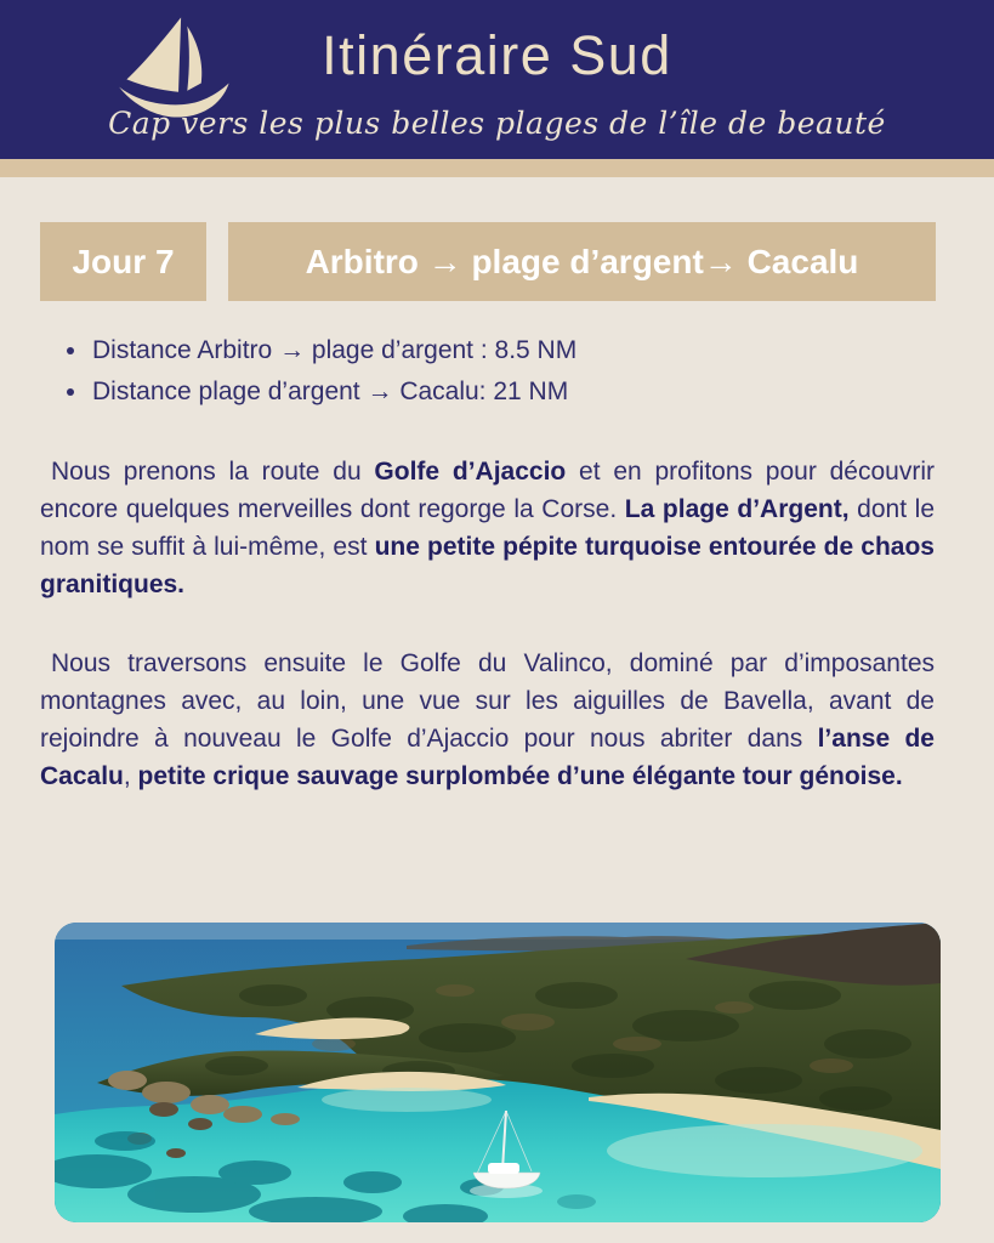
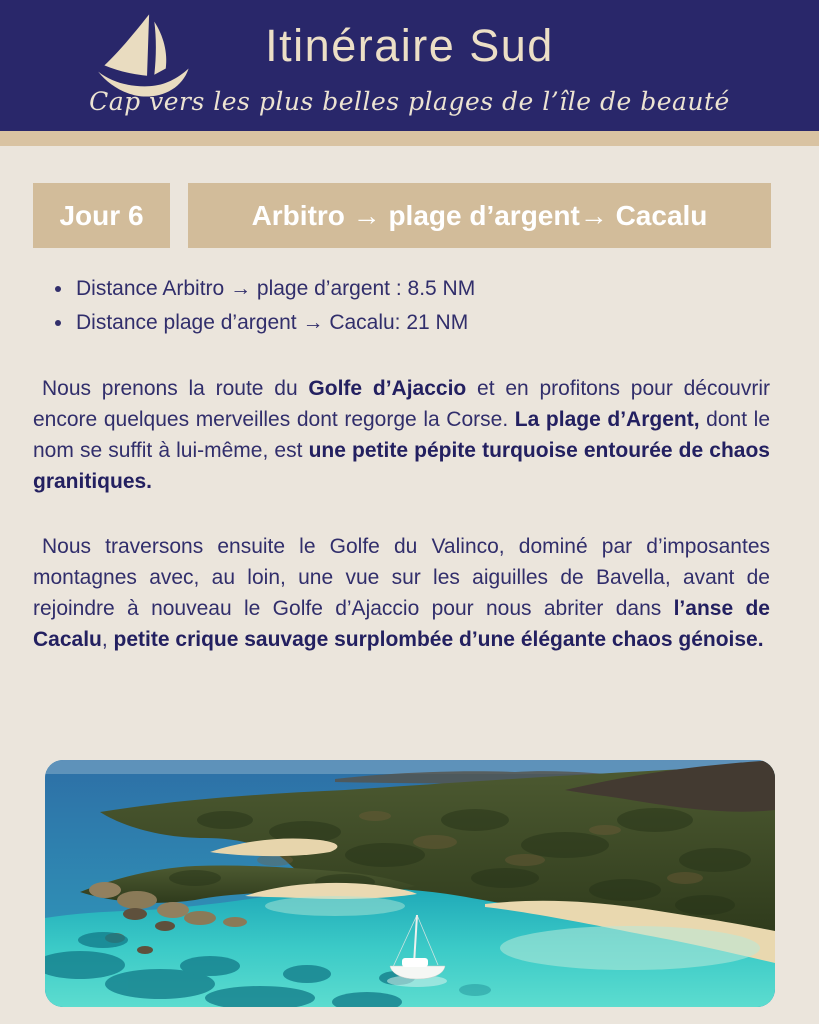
  Itinéraire Sud
  Cap vers les plus belles plages de l’île de beauté
- Jour 7
+ Jour 6
  Arbitro → plage d’argent→ Cacalu
  Distance Arbitro → plage d’argent : 8.5 NM
  Distance plage d’argent → Cacalu: 21 NM
  Nous prenons la route du Golfe d’Ajaccio et en profitons pour découvrir encore quelques merveilles dont regorge la Corse. La plage d’Argent, dont le nom se suffit à lui-même, est une petite pépite turquoise entourée de chaos granitiques.
- Nous traversons ensuite le Golfe du Valinco, dominé par d’imposantes montagnes avec, au loin, une vue sur les aiguilles de Bavella, avant de rejoindre à nouveau le Golfe d’Ajaccio pour nous abriter dans l’anse de Cacalu, petite crique sauvage surplombée d’une élégante tour génoise.
+ Nous traversons ensuite le Golfe du Valinco, dominé par d’imposantes montagnes avec, au loin, une vue sur les aiguilles de Bavella, avant de rejoindre à nouveau le Golfe d’Ajaccio pour nous abriter dans l’anse de Cacalu, petite crique sauvage surplombée d’une élégante chaos génoise.
